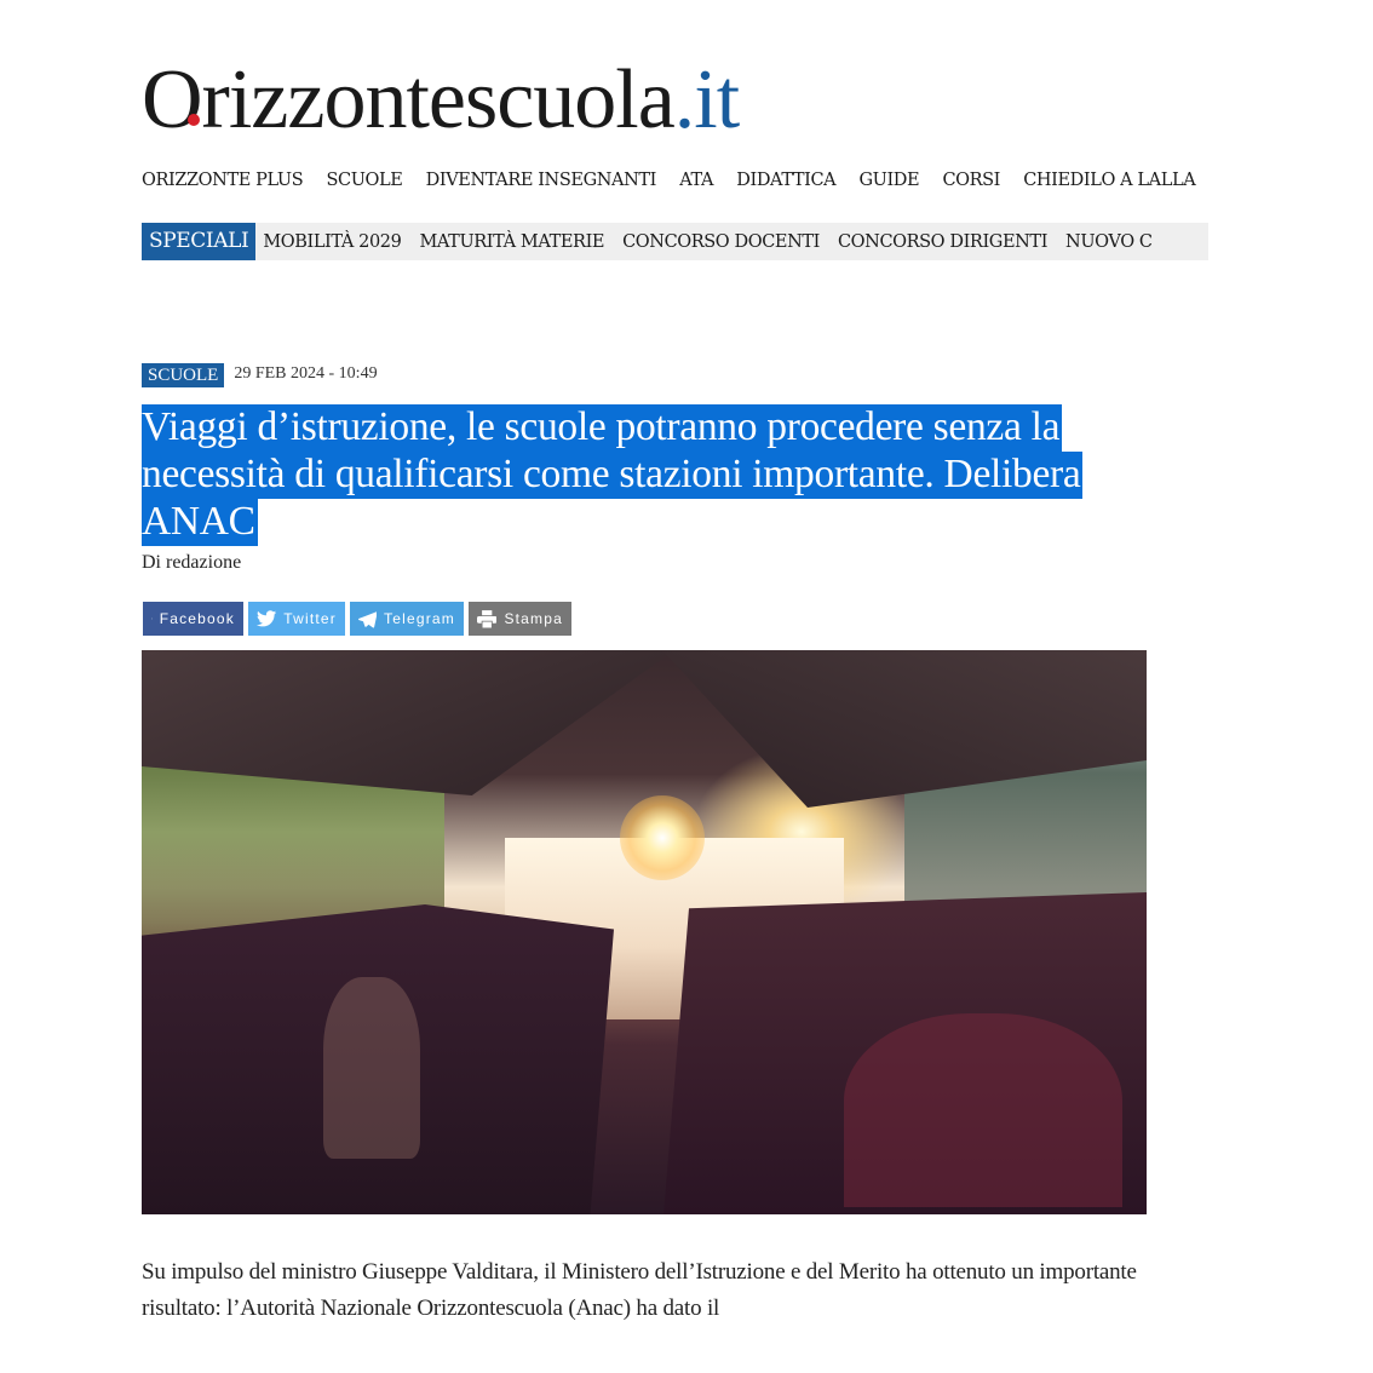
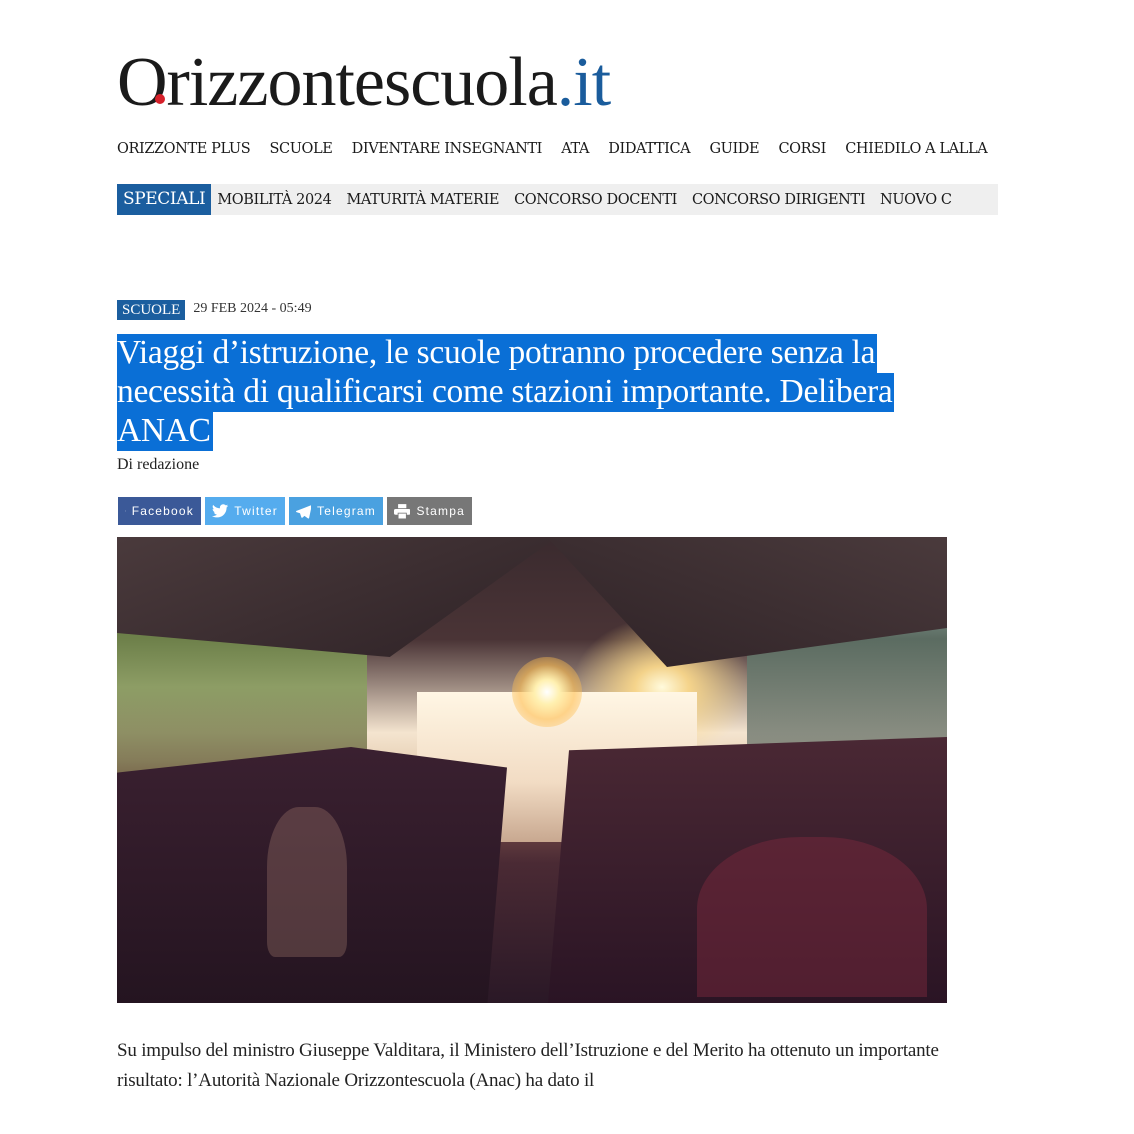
  Orizzontescuola.it
  ORIZZONTE PLUS SCUOLE DIVENTARE INSEGNANTI ATA DIDATTICA GUIDE CORSI CHIEDILO A LALLA
- SPECIALI MOBILITÀ 2029 MATURITÀ MATERIE CONCORSO DOCENTI CONCORSO DIRIGENTI NUOVO C
+ SPECIALI MOBILITÀ 2024 MATURITÀ MATERIE CONCORSO DOCENTI CONCORSO DIRIGENTI NUOVO C
- SCUOLE 29 FEB 2024 - 10:49
+ SCUOLE 29 FEB 2024 - 05:49
  Viaggi d’istruzione, le scuole potranno procedere senza la necessità di qualificarsi come stazioni importante. Delibera ANAC
  Di redazione
  Facebook
  Twitter
  Telegram
  Stampa
  Su impulso del ministro Giuseppe Valditara, il Ministero dell’Istruzione e del Merito ha ottenuto un importante risultato: l’Autorità Nazionale Orizzontescuola (Anac) ha dato il
